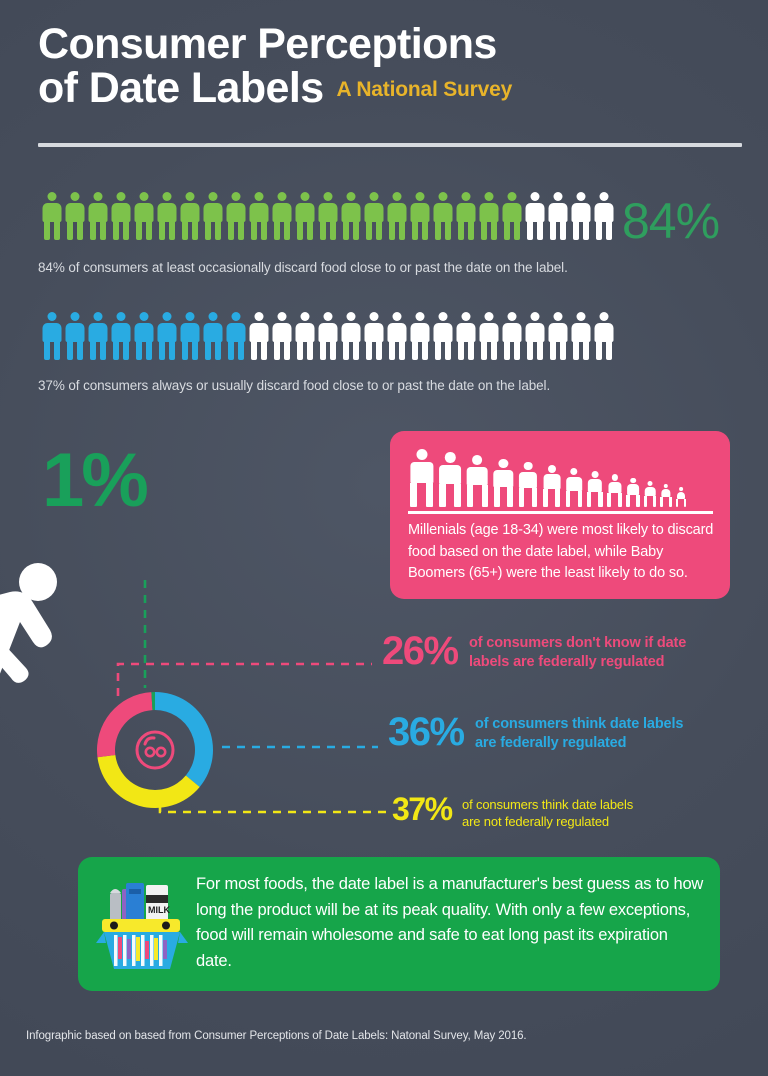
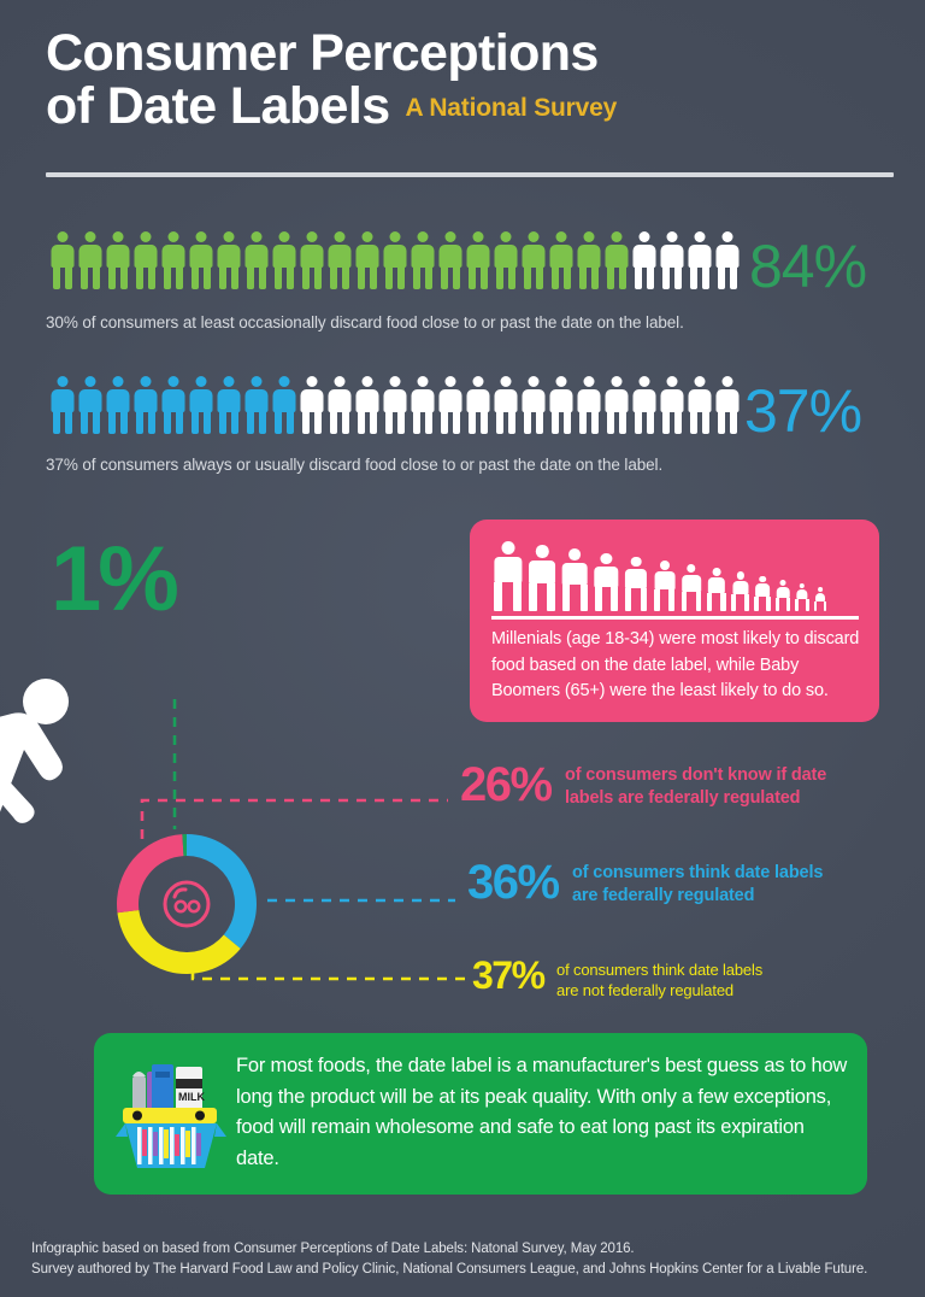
  Consumer Perceptions
  of Date Labels A National Survey
  84%
- 84% of consumers at least occasionally discard food close to or past the date on the label.
+ 30% of consumers at least occasionally discard food close to or past the date on the label.
+ 37%
  37% of consumers always or usually discard food close to or past the date on the label.
  1%
  Millenials (age 18-34) were most likely to discard food based on the date label, while Baby Boomers (65+) were the least likely to do so.
  26% of consumers don't know if date
  labels are federally regulated
  36% of consumers think date labels
  are federally regulated
  37% of consumers think date labels
  are not federally regulated
  MILK
  For most foods, the date label is a manufacturer's best guess as to how long the product will be at its peak quality. With only a few exceptions, food will remain wholesome and safe to eat long past its expiration date.
  Infographic based on based from Consumer Perceptions of Date Labels: Natonal Survey, May 2016.
+ Survey authored by The Harvard Food Law and Policy Clinic, National Consumers League, and Johns Hopkins Center for a Livable Future.
